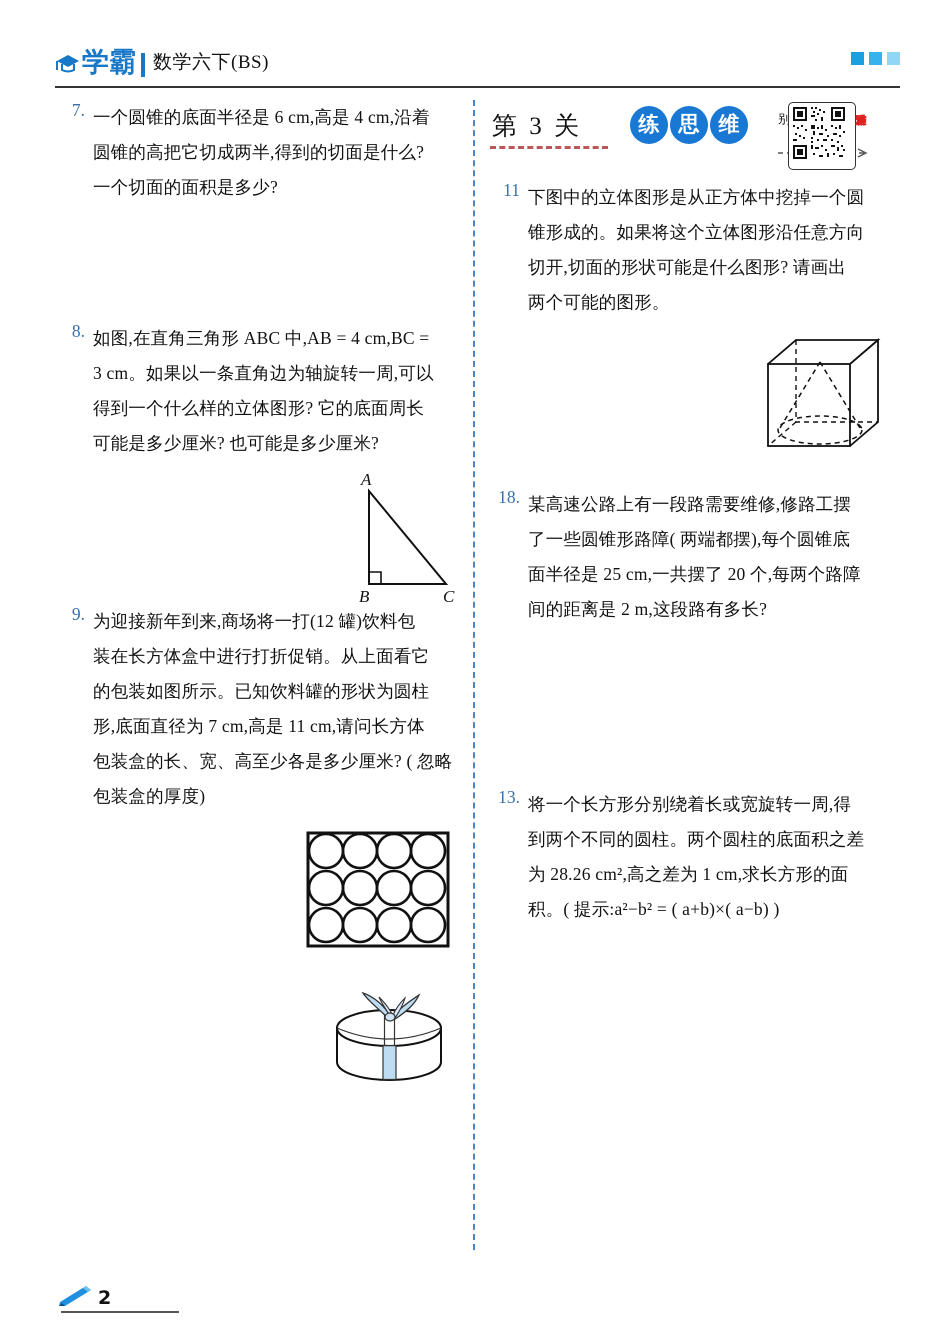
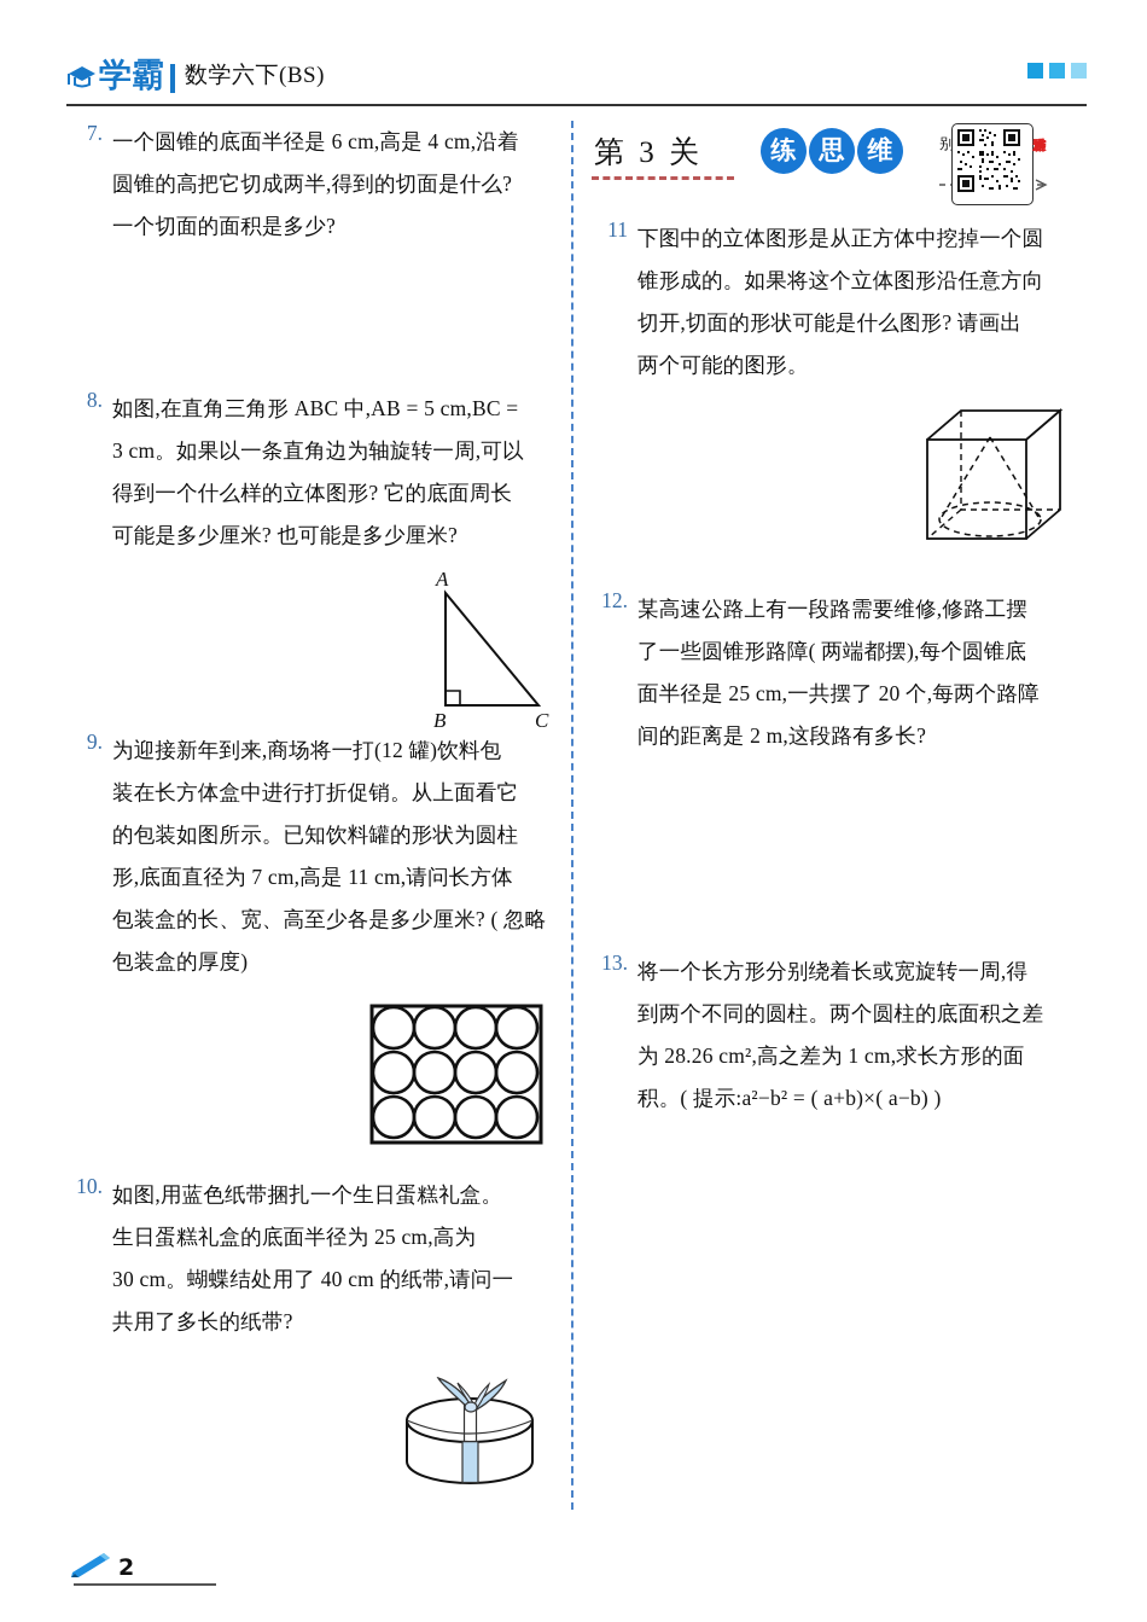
  学霸
  数学六下(BS)
  7.
  一个圆锥的底面半径是 6 cm,高是 4 cm,沿着
  圆锥的高把它切成两半,得到的切面是什么?
  一个切面的面积是多少?
  8.
- 如图,在直角三角形 ABC 中,AB = 4 cm,BC =
+ 如图,在直角三角形 ABC 中,AB = 5 cm,BC =
  3 cm。如果以一条直角边为轴旋转一周,可以
  得到一个什么样的立体图形? 它的底面周长
  可能是多少厘米? 也可能是多少厘米?
  A
  B
  C
  9.
  为迎接新年到来,商场将一打(12 罐)饮料包
  装在长方体盒中进行打折促销。从上面看它
  的包装如图所示。已知饮料罐的形状为圆柱
  形,底面直径为 7 cm,高是 11 cm,请问长方体
  包装盒的长、宽、高至少各是多少厘米? ( 忽略
  包装盒的厚度)
+ 10.
+ 如图,用蓝色纸带捆扎一个生日蛋糕礼盒。
+ 生日蛋糕礼盒的底面半径为 25 cm,高为
+ 30 cm。蝴蝶结处用了 40 cm 的纸带,请问一
+ 共用了多长的纸带?
  第 3 关
  练
  思
  维
  11
  下图中的立体图形是从正方体中挖掉一个圆
  锥形成的。如果将这个立体图形沿任意方向
  切开,切面的形状可能是什么图形? 请画出
  两个可能的图形。
- 18.
+ 12.
  某高速公路上有一段路需要维修,修路工摆
  了一些圆锥形路障( 两端都摆),每个圆锥底
  面半径是 25 cm,一共摆了 20 个,每两个路障
  间的距离是 2 m,这段路有多长?
  13.
  将一个长方形分别绕着长或宽旋转一周,得
  到两个不同的圆柱。两个圆柱的底面积之差
  为 28.26 cm²,高之差为 1 cm,求长方形的面
  积。( 提示:a²−b² = ( a+b)×( a−b) )
  2
